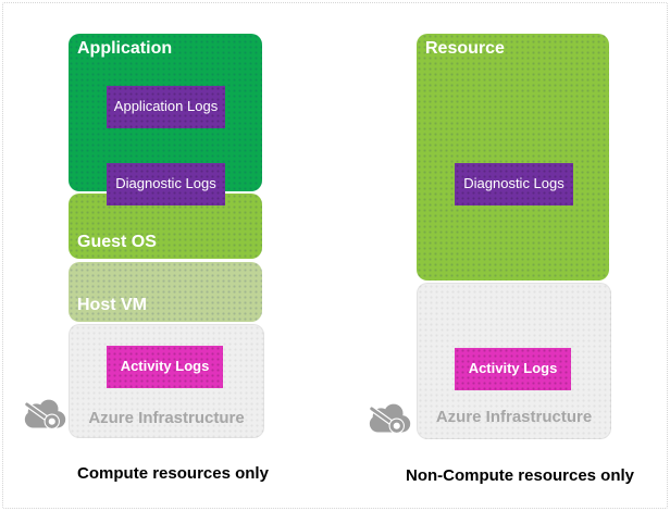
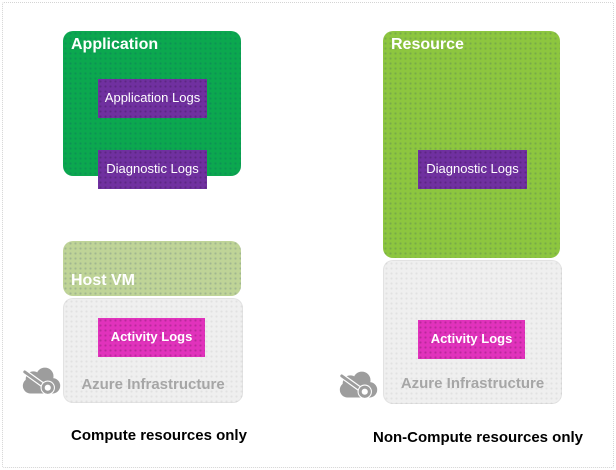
  Application
- Guest OS
  Host VM
  Azure Infrastructure
  Application Logs
  Diagnostic Logs
  Activity Logs
  Compute resources only
  Resource
  Azure Infrastructure
  Diagnostic Logs
  Activity Logs
  Non-Compute resources only
